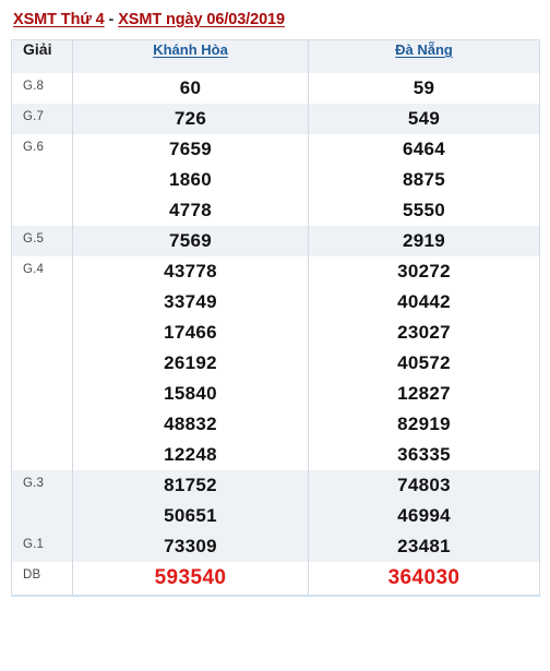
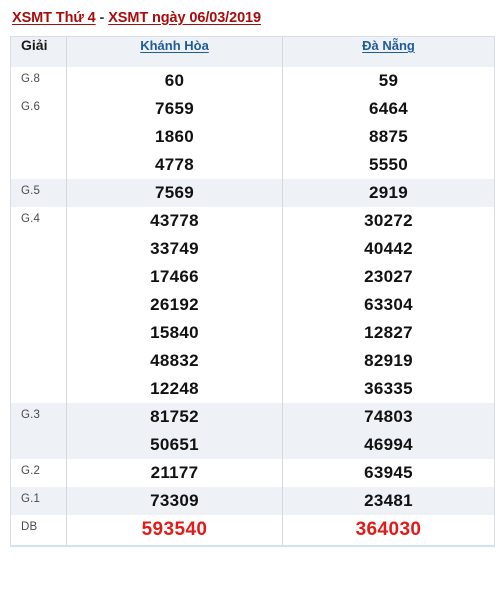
  XSMT Thứ 4 - XSMT ngày 06/03/2019
  Giải	Khánh Hòa	Đà Nẵng
  G.8	60	59
- G.7	726	549
  G.6	765918604778	646488755550
  G.5	7569	2919
- G.4	43778337491746626192158404883212248	30272404422302740572128278291936335
+ G.4	43778337491746626192158404883212248	30272404422302763304128278291936335
  G.3	8175250651	7480346994
+ G.2	21177	63945
  G.1	73309	23481
  DB	593540	364030
